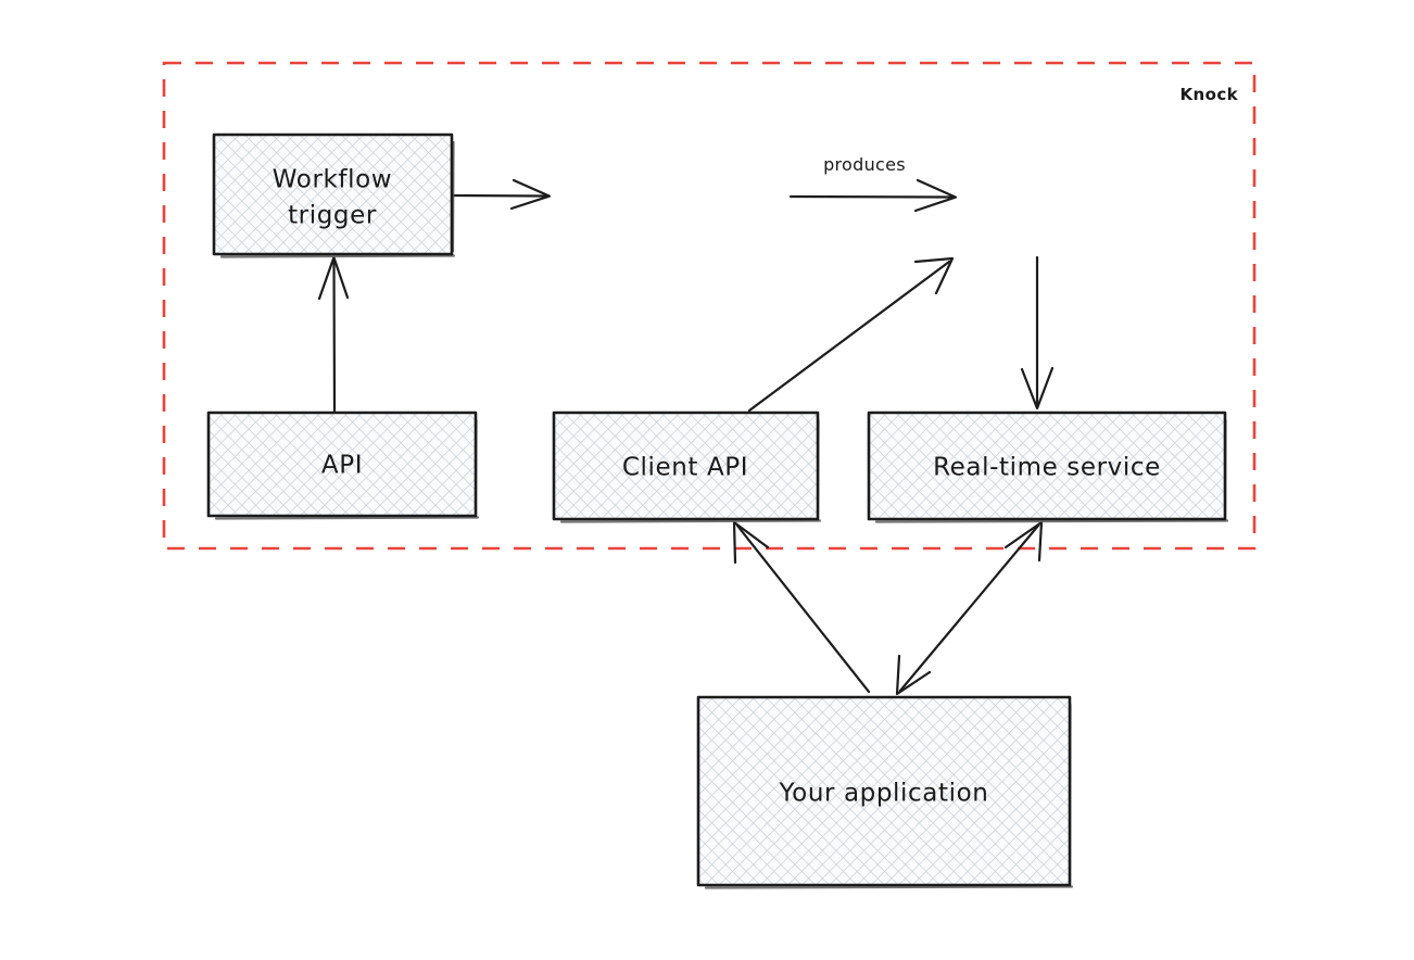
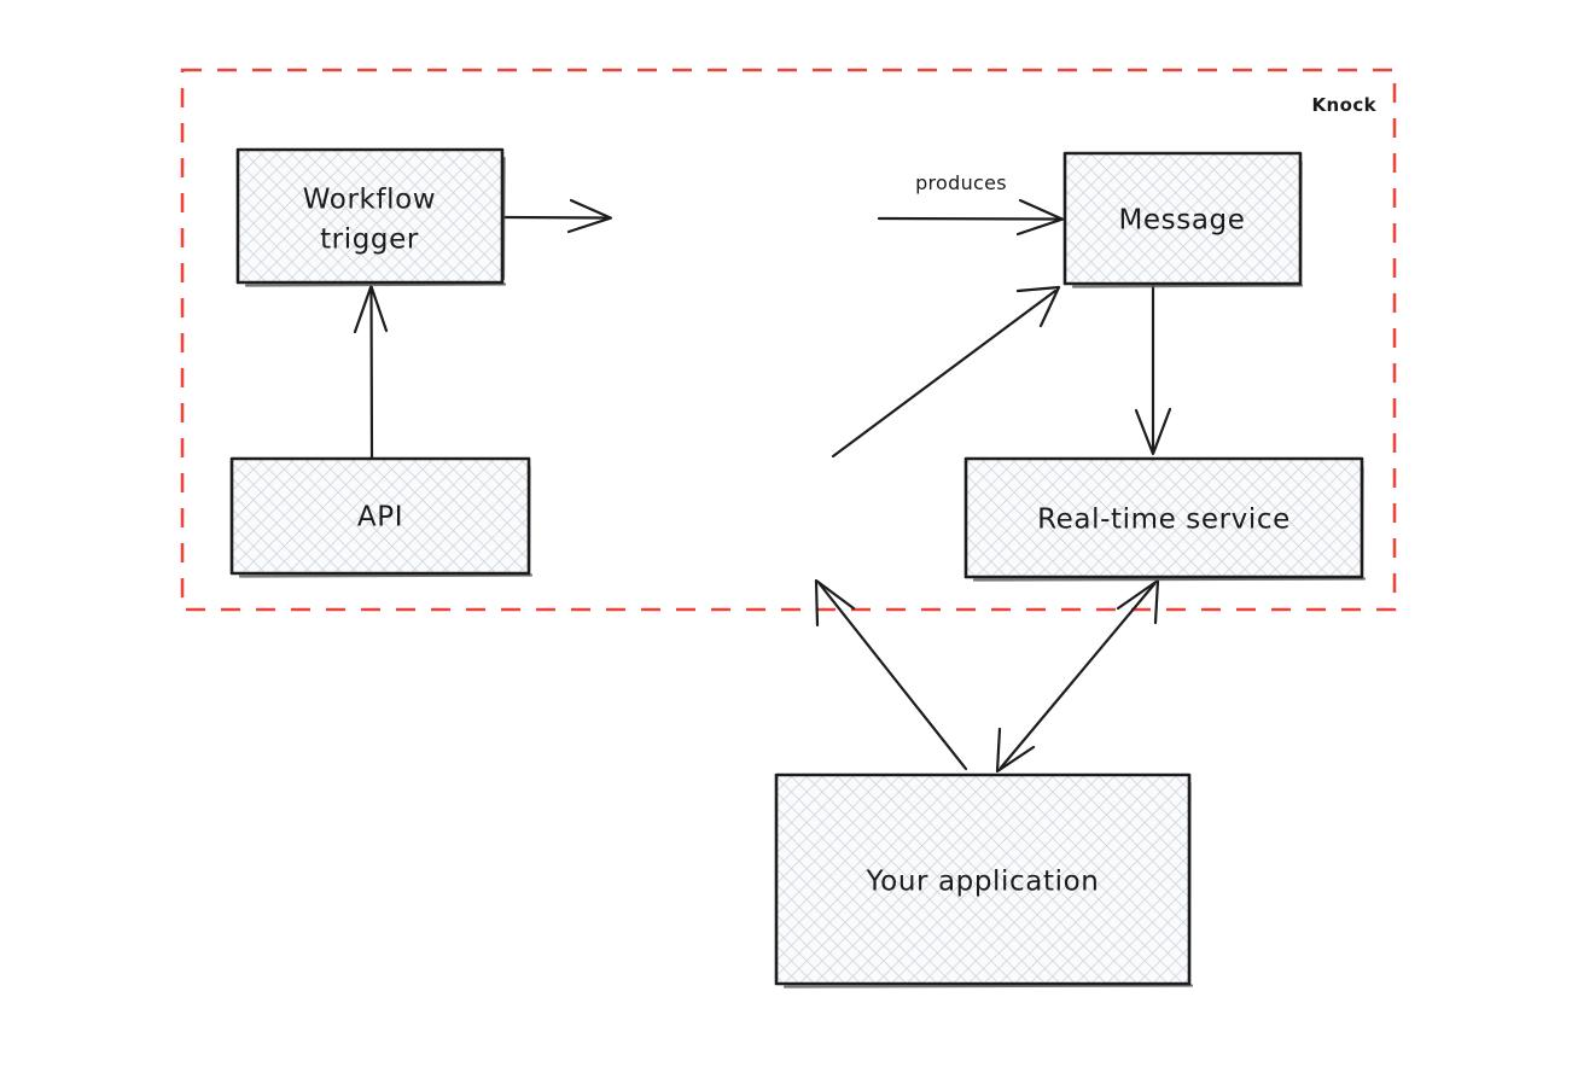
  Knock
  produces
  Workflow
  trigger
+ Message
  API
- Client API
  Real-time service
  Your application
